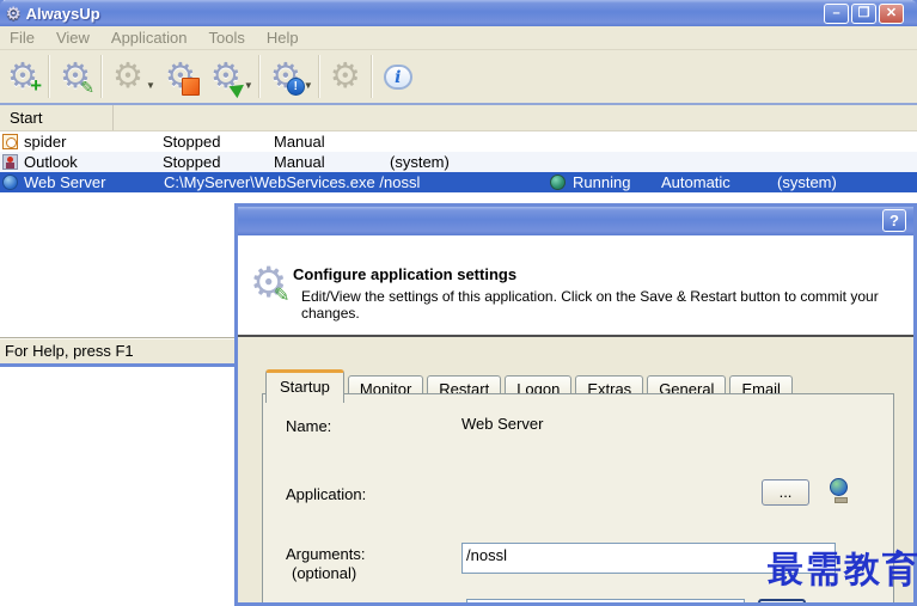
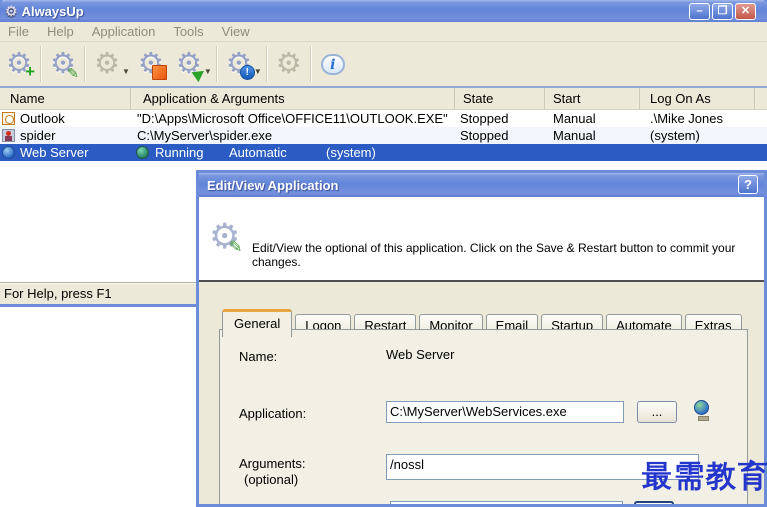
  ⚙
  AlwaysUp
  –
  ❒
  ✕
  File
- View
+ Help
  Application
  Tools
- Help
+ View
  ⚙
  +
  ⚙
  ✎
  ⚙
  ▼
  ⚙
  ⚙
  ▼
  ⚙
  !
  ▼
  ⚙
  i
+ Name
+ Application & Arguments
+ State
  Start
+ Log On As
- spider
+ Outlook
+ "D:\Apps\Microsoft Office\OFFICE11\OUTLOOK.EXE"
  Stopped
  Manual
+ .\Mike Jones
- Outlook
+ spider
+ C:\MyServer\spider.exe
  Stopped
  Manual
  (system)
  Web Server
- C:\MyServer\WebServices.exe /nossl
  Running
  Automatic
  (system)
  For Help, press F1
+ Edit/View Application
  ?
  ⚙
  ✎
- Configure application settings
- Edit/View the settings of this application. Click on the Save & Restart button to commit your changes.
+ Edit/View the optional of this application. Click on the Save & Restart button to commit your changes.
- Startup
+ General
- Monitor
+ Logon
  Restart
- Logon
+ Monitor
- Extras
+ Email
- General
+ Startup
+ Automate
- Email
+ Extras
  Name:
  Web Server
  Application:
+ C:\MyServer\WebServices.exe
  ...
  Arguments:
  (optional)
  /nossl
  最需教育
